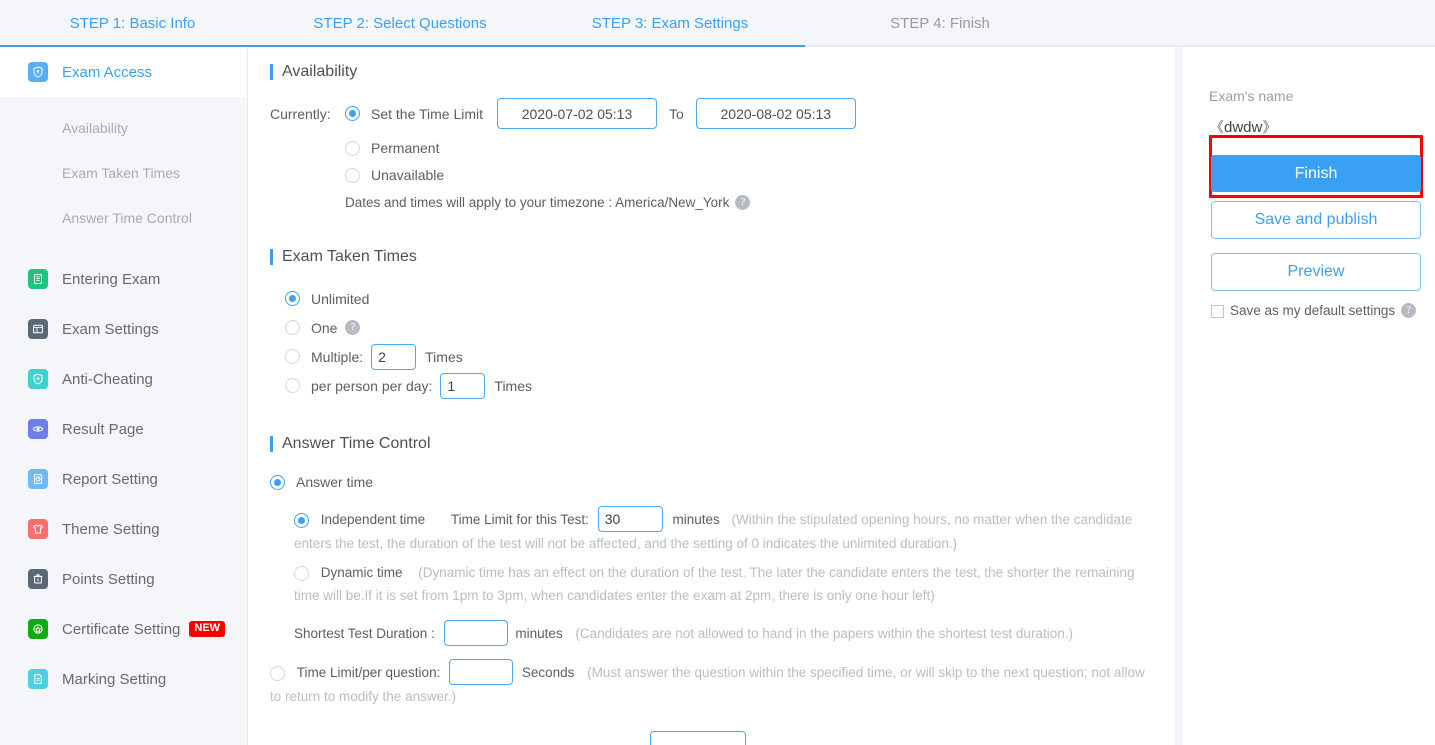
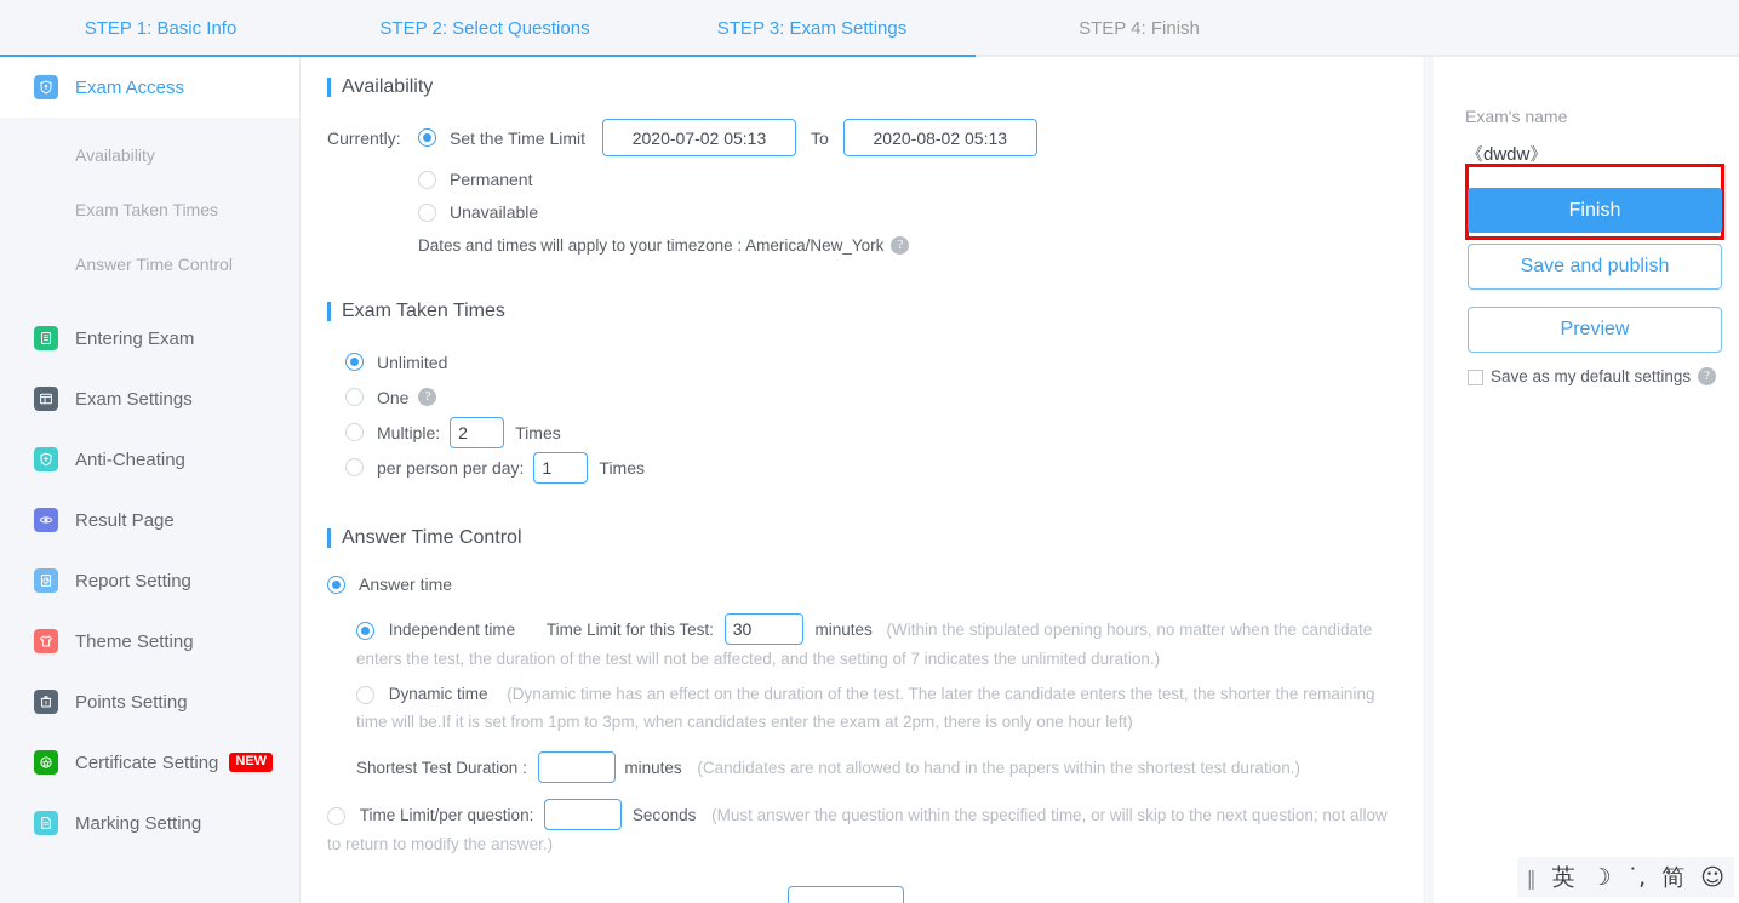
  STEP 1: Basic Info
  STEP 2: Select Questions
  STEP 3: Exam Settings
  STEP 4: Finish
  Exam Access
  Availability
  Exam Taken Times
  Answer Time Control
  Entering Exam
  Exam Settings
  Anti-Cheating
  Result Page
  Report Setting
  Theme Setting
  Points Setting
  Certificate Setting
  NEW
  Marking Setting
  Availability
  Currently:
  Set the Time Limit
  2020-07-02 05:13
  To
  2020-08-02 05:13
  Permanent
  Unavailable
  Dates and times will apply to your timezone : America/New_York
  ?
  Exam Taken Times
  Unlimited
  One
  ?
  Multiple:
  2
  Times
  per person per day:
  1
  Times
  Answer Time Control
  Answer time
- Independent time Time Limit for this Test: 30 minutes (Within the stipulated opening hours, no matter when the candidate enters the test, the duration of the test will not be affected, and the setting of 0 indicates the unlimited duration.)
+ Independent time Time Limit for this Test: 30 minutes (Within the stipulated opening hours, no matter when the candidate enters the test, the duration of the test will not be affected, and the setting of 7 indicates the unlimited duration.)
  Dynamic time (Dynamic time has an effect on the duration of the test. The later the candidate enters the test, the shorter the remaining time will be.If it is set from 1pm to 3pm, when candidates enter the exam at 2pm, there is only one hour left)
  Shortest Test Duration : minutes (Candidates are not allowed to hand in the papers within the shortest test duration.)
  Time Limit/per question: Seconds (Must answer the question within the specified time, or will skip to the next question; not allow to return to modify the answer.)
  Exam's name
  《dwdw》
  Finish
  Save and publish
  Preview
  Save as my default settings
  ?
+ ‖
+ 英
+ ☽
+ ˙,
+ 简
+ ☺
